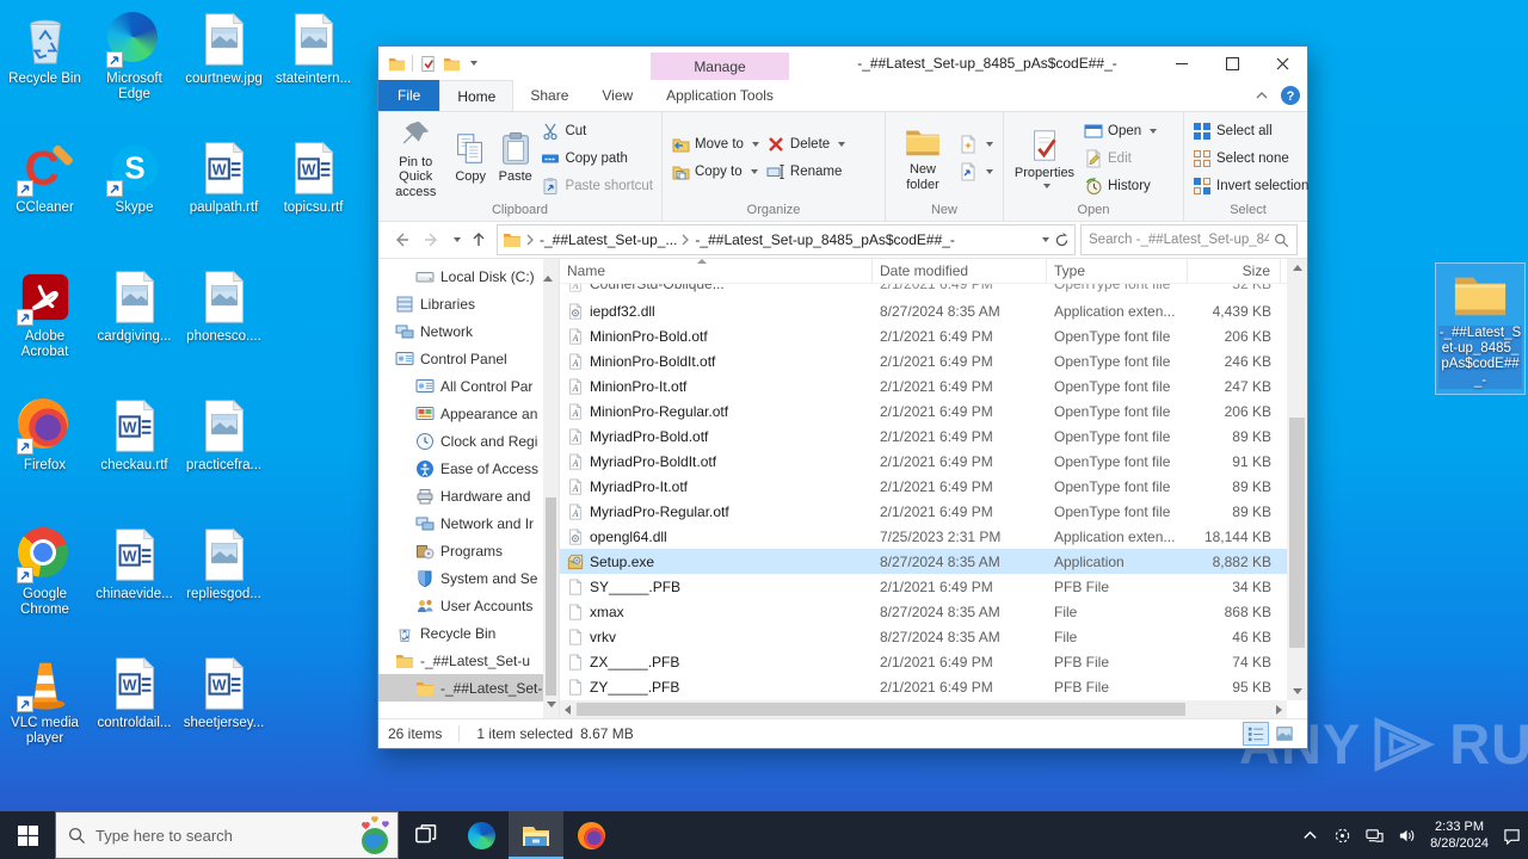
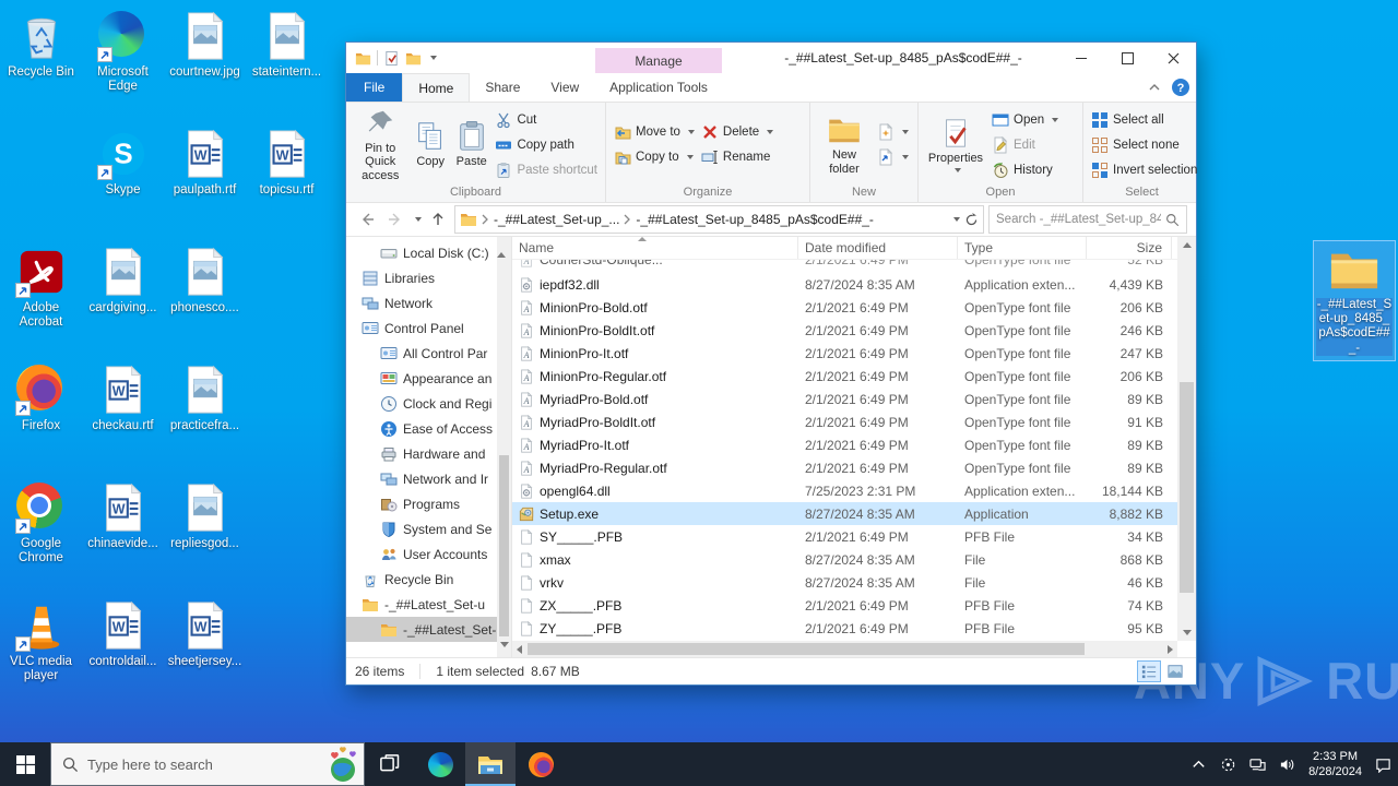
  Recycle Bin
  Microsoft Edge
  courtnew.jpg
  stateintern...
- C
- CCleaner
  S
  Skype
  W
  paulpath.rtf
  W
  topicsu.rtf
  Adobe Acrobat
  cardgiving...
  phonesco....
  Firefox
  W
  checkau.rtf
  practicefra...
  Google Chrome
  W
  chinaevide...
  repliesgod...
  VLC media player
  W
  controldail...
  W
  sheetjersey...
  -_##Latest_Set-up_8485_pAs$codE##_-
  Manage
  -_##Latest_Set-up_8485_pAs$codE##_-
  File
  Home
  Share
  View
  Application Tools
  ?
  Pin to Quick access
  Copy
  Paste
  Cut
  Copy path
  Paste shortcut
  Clipboard
  Move to
  Copy to
  Delete
  Rename
  Organize
  New folder
  New
  Properties
  Open
  Edit
  History
  Open
  Select all
  Select none
  Invert selection
  Select
  -_##Latest_Set-up_...
  -_##Latest_Set-up_8485_pAs$codE##_-
  Search -_##Latest_Set-up_84
  Local Disk (C:)
  Libraries
  Network
  Control Panel
  All Control Par
  Appearance an
  Clock and Regi
  Ease of Access
  Hardware and
  Network and Ir
  Programs
  System and Se
  User Accounts
  Recycle Bin
  -_##Latest_Set-u
  -_##Latest_Set-
  Name
  Date modified
  Type
  Size
  A
  CourierStd-Oblique...
  2/1/2021 6:49 PM
  OpenType font file
  52 KB
  iepdf32.dll
  8/27/2024 8:35 AM
  Application exten...
  4,439 KB
  A
  MinionPro-Bold.otf
  2/1/2021 6:49 PM
  OpenType font file
  206 KB
  A
  MinionPro-BoldIt.otf
  2/1/2021 6:49 PM
  OpenType font file
  246 KB
  A
  MinionPro-It.otf
  2/1/2021 6:49 PM
  OpenType font file
  247 KB
  A
  MinionPro-Regular.otf
  2/1/2021 6:49 PM
  OpenType font file
  206 KB
  A
  MyriadPro-Bold.otf
  2/1/2021 6:49 PM
  OpenType font file
  89 KB
  A
  MyriadPro-BoldIt.otf
  2/1/2021 6:49 PM
  OpenType font file
  91 KB
  A
  MyriadPro-It.otf
  2/1/2021 6:49 PM
  OpenType font file
  89 KB
  A
  MyriadPro-Regular.otf
  2/1/2021 6:49 PM
  OpenType font file
  89 KB
  opengl64.dll
  7/25/2023 2:31 PM
  Application exten...
  18,144 KB
  Setup.exe
  8/27/2024 8:35 AM
  Application
  8,882 KB
  SY_____.PFB
  2/1/2021 6:49 PM
  PFB File
  34 KB
  xmax
  8/27/2024 8:35 AM
  File
  868 KB
  vrkv
  8/27/2024 8:35 AM
  File
  46 KB
  ZX_____.PFB
  2/1/2021 6:49 PM
  PFB File
  74 KB
  ZY_____.PFB
  2/1/2021 6:49 PM
  PFB File
  95 KB
  26 items
  1 item selected
  8.67 MB
  Type here to search
  2:33 PM
  8/28/2024
